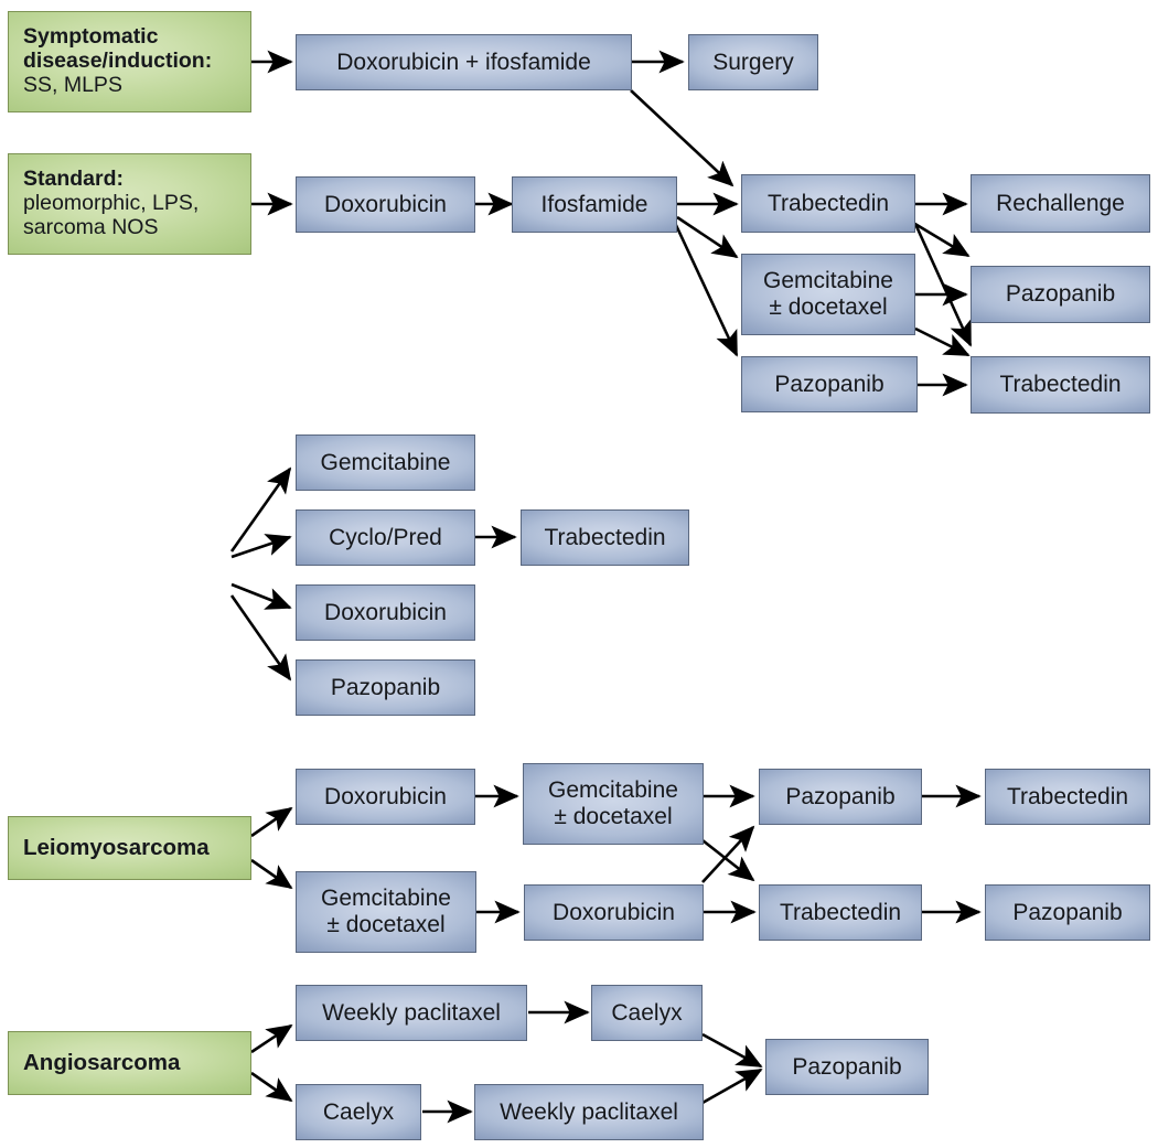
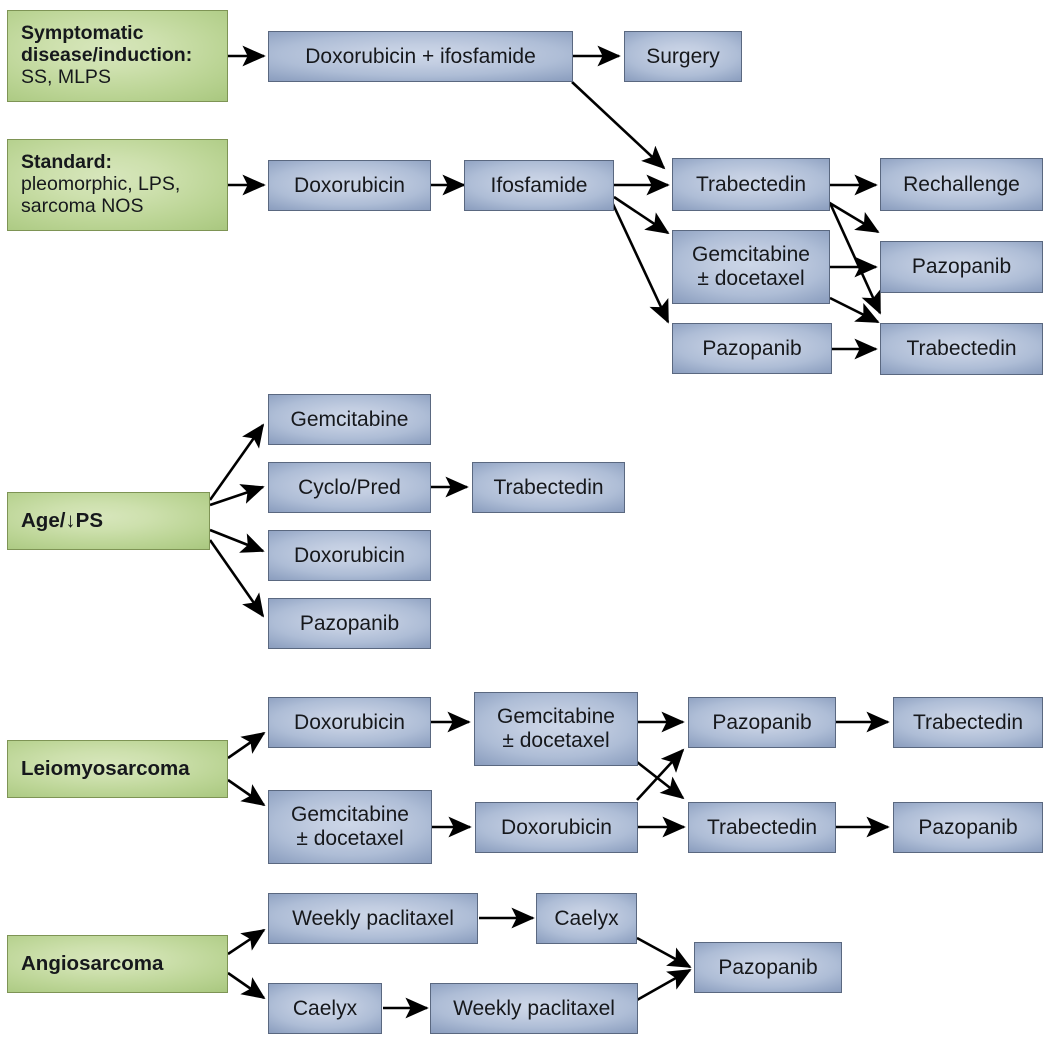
  Symptomatic
  disease/induction:
  SS, MLPS
  Doxorubicin + ifosfamide
  Surgery
  Standard:
  pleomorphic, LPS,
  sarcoma NOS
  Doxorubicin
  Ifosfamide
  Trabectedin
  Gemcitabine
  ± docetaxel
  Pazopanib
  Rechallenge
  Pazopanib
  Trabectedin
+ Age/↓PS
  Gemcitabine
  Cyclo/Pred
  Doxorubicin
  Pazopanib
  Trabectedin
  Leiomyosarcoma
  Doxorubicin
  Gemcitabine
  ± docetaxel
  Pazopanib
  Trabectedin
  Gemcitabine
  ± docetaxel
  Doxorubicin
  Trabectedin
  Pazopanib
  Angiosarcoma
  Weekly paclitaxel
  Caelyx
  Caelyx
  Weekly paclitaxel
  Pazopanib
